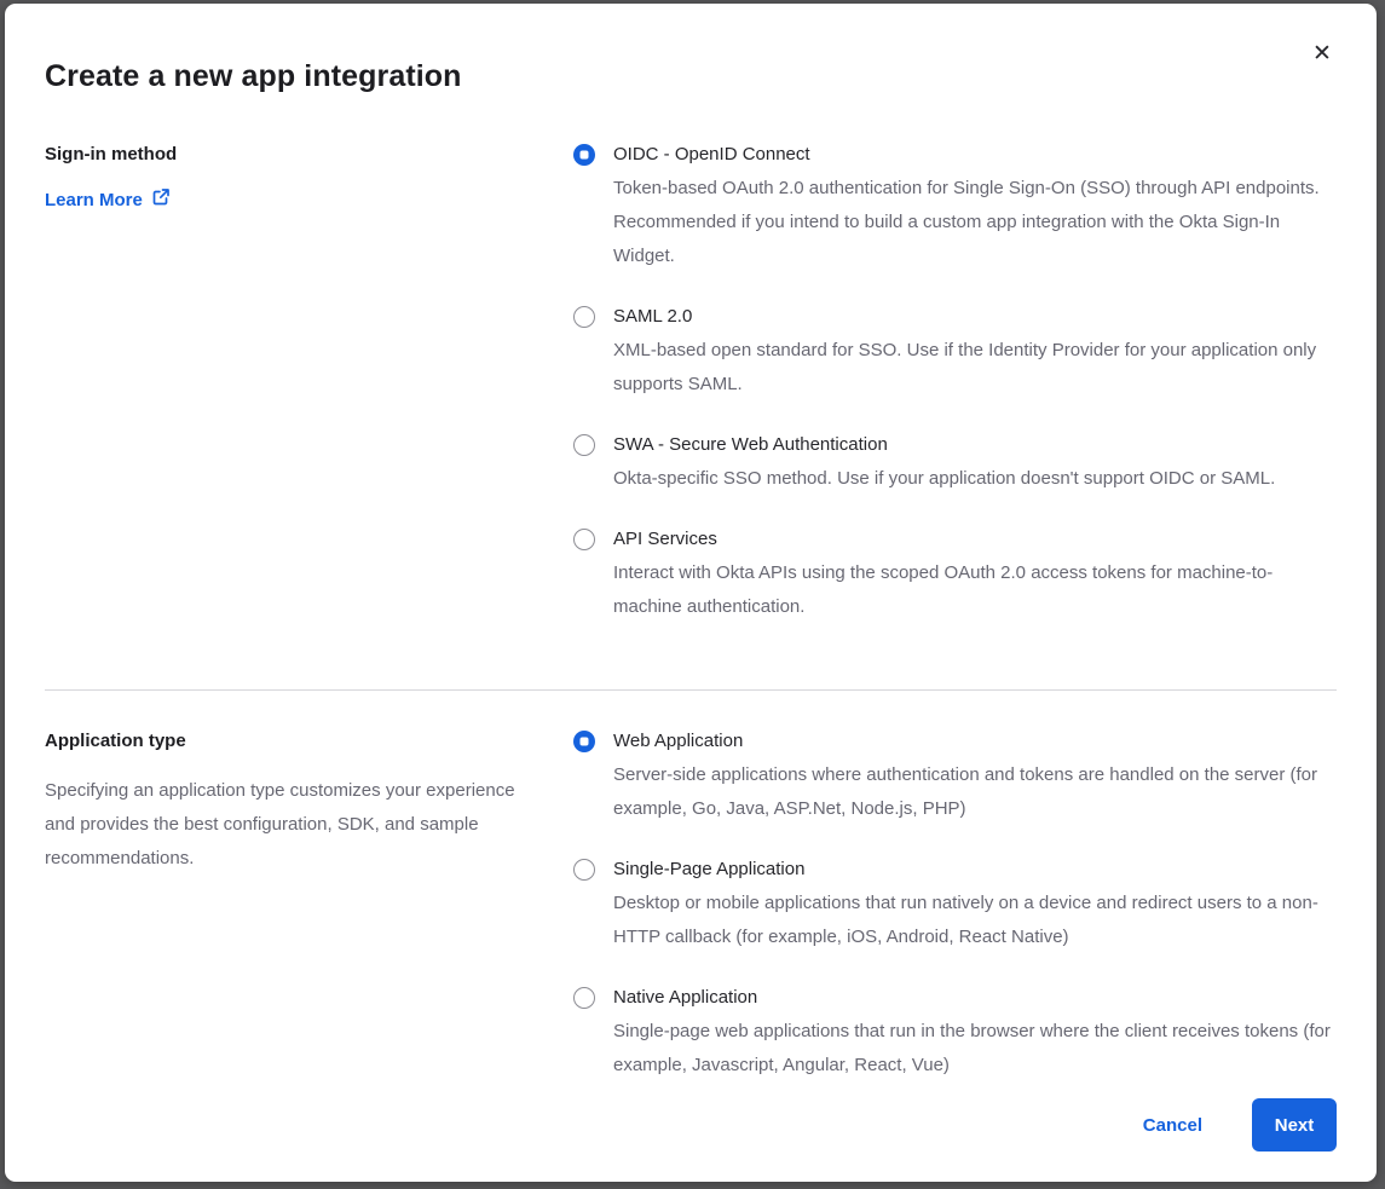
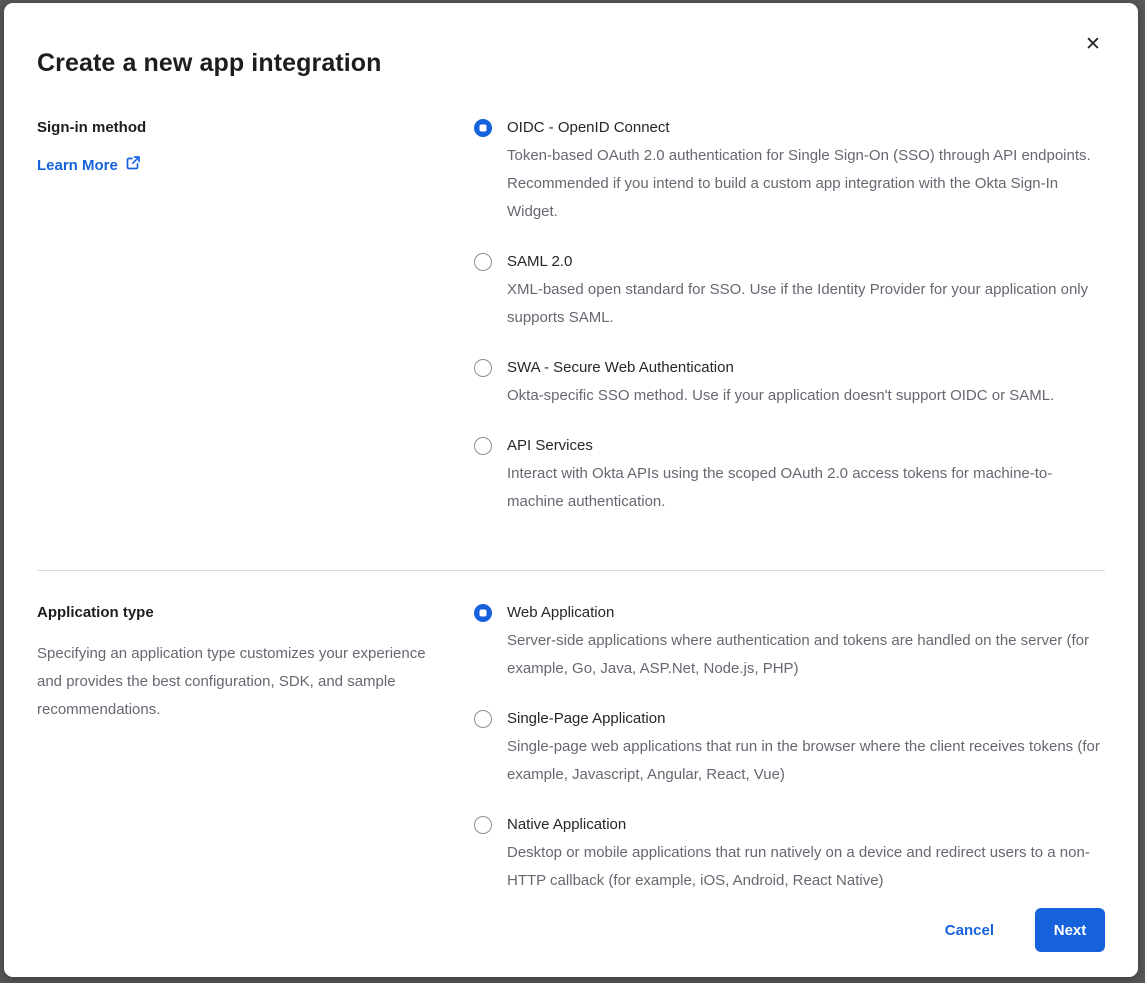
  ✕
  Create a new app integration
  Sign-in method
  Learn More
  OIDC - OpenID Connect
  Token-based OAuth 2.0 authentication for Single Sign-On (SSO) through API endpoints. Recommended if you intend to build a custom app integration with the Okta Sign-In Widget.
  SAML 2.0
  XML-based open standard for SSO. Use if the Identity Provider for your application only supports SAML.
  SWA - Secure Web Authentication
  Okta-specific SSO method. Use if your application doesn't support OIDC or SAML.
  API Services
  Interact with Okta APIs using the scoped OAuth 2.0 access tokens for machine-to-machine authentication.
  Application type
  Specifying an application type customizes your experience and provides the best configuration, SDK, and sample recommendations.
  Web Application
  Server-side applications where authentication and tokens are handled on the server (for example, Go, Java, ASP.Net, Node.js, PHP)
  Single-Page Application
- Desktop or mobile applications that run natively on a device and redirect users to a non-HTTP callback (for example, iOS, Android, React Native)
+ Single-page web applications that run in the browser where the client receives tokens (for example, Javascript, Angular, React, Vue)
  Native Application
- Single-page web applications that run in the browser where the client receives tokens (for example, Javascript, Angular, React, Vue)
+ Desktop or mobile applications that run natively on a device and redirect users to a non-HTTP callback (for example, iOS, Android, React Native)
  Cancel
  Next
